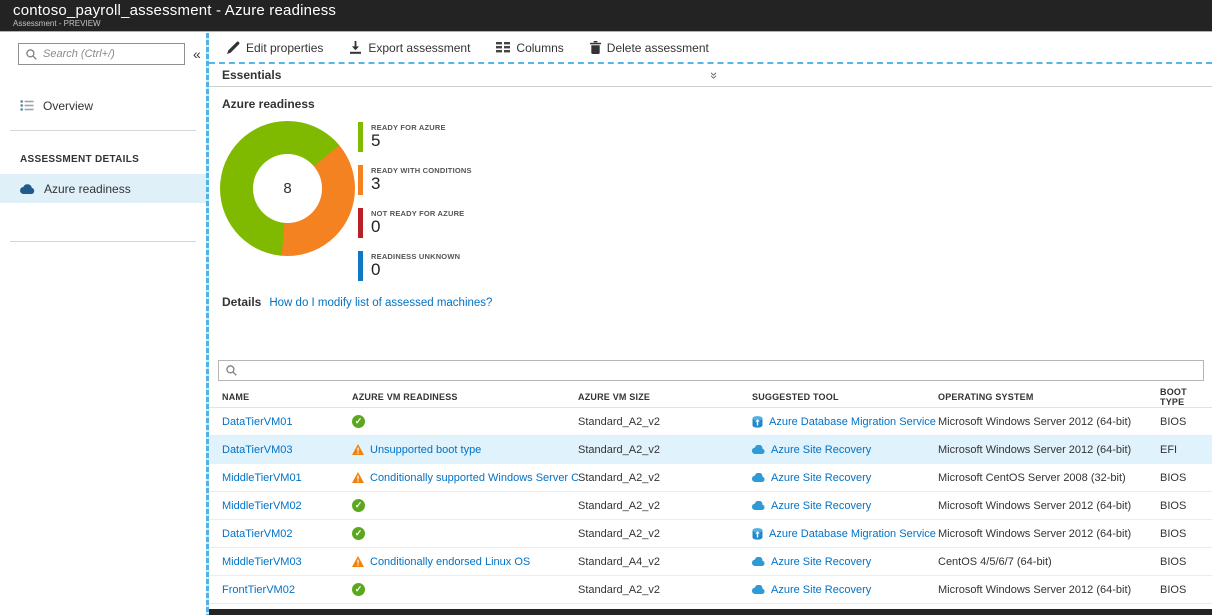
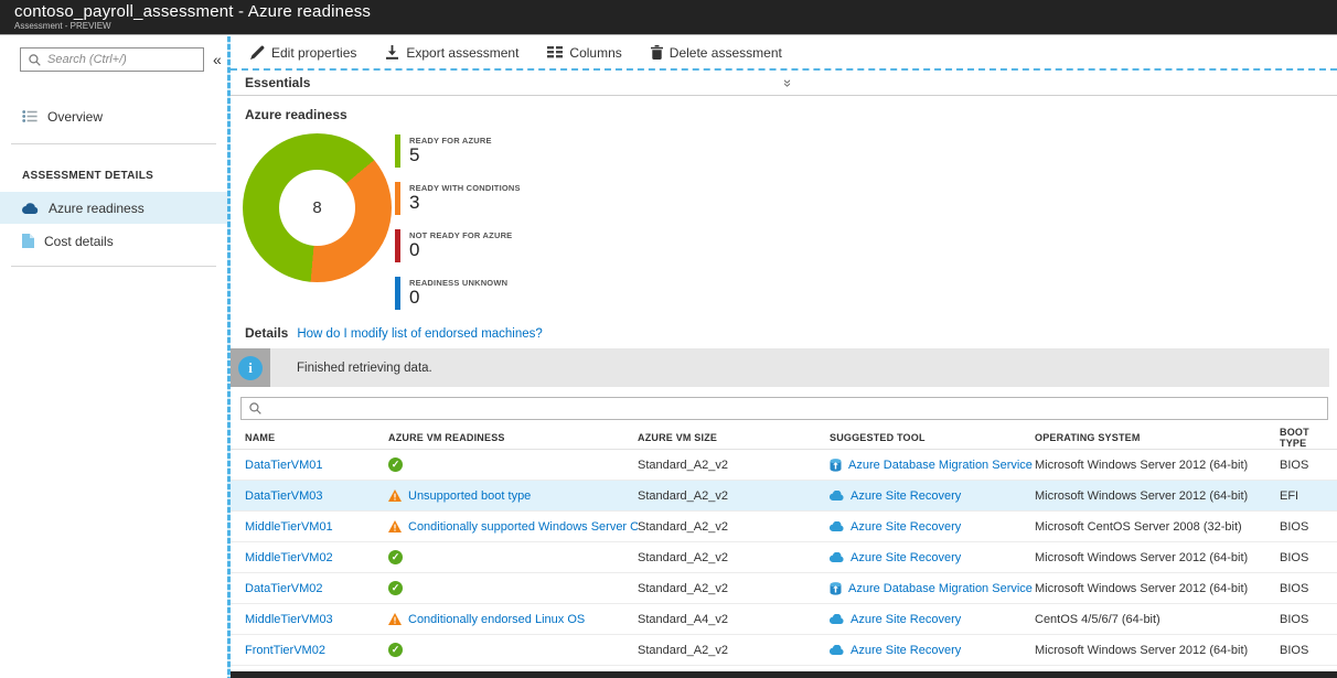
  contoso_payroll_assessment - Azure readiness
  Assessment - PREVIEW
  Search (Ctrl+/)
  «
  Overview
  ASSESSMENT DETAILS
  Azure readiness
+ Cost details
  Edit properties
  Export assessment
  Columns
  Delete assessment
  Essentials
  Azure readiness
  8
  READY FOR AZURE
  5
  READY WITH CONDITIONS
  3
  NOT READY FOR AZURE
  0
  READINESS UNKNOWN
  0
  Details
- How do I modify list of assessed machines?
+ How do I modify list of endorsed machines?
+ i
+ Finished retrieving data.
  NAME
  AZURE VM READINESS
  AZURE VM SIZE
  SUGGESTED TOOL
  OPERATING SYSTEM
  BOOT TYPE
  DataTierVM01
  ✓
  Standard_A2_v2
  Azure Database Migration Service
  Microsoft Windows Server 2012 (64-bit)
  BIOS
  DataTierVM03
  Unsupported boot type
  Standard_A2_v2
  Azure Site Recovery
  Microsoft Windows Server 2012 (64-bit)
  EFI
  MiddleTierVM01
  Conditionally supported Windows Server O
  Standard_A2_v2
  Azure Site Recovery
  Microsoft CentOS Server 2008 (32-bit)
  BIOS
  MiddleTierVM02
  ✓
  Standard_A2_v2
  Azure Site Recovery
  Microsoft Windows Server 2012 (64-bit)
  BIOS
  DataTierVM02
  ✓
  Standard_A2_v2
  Azure Database Migration Service
  Microsoft Windows Server 2012 (64-bit)
  BIOS
  MiddleTierVM03
  Conditionally endorsed Linux OS
  Standard_A4_v2
  Azure Site Recovery
  CentOS 4/5/6/7 (64-bit)
  BIOS
  FrontTierVM02
  ✓
  Standard_A2_v2
  Azure Site Recovery
  Microsoft Windows Server 2012 (64-bit)
  BIOS
